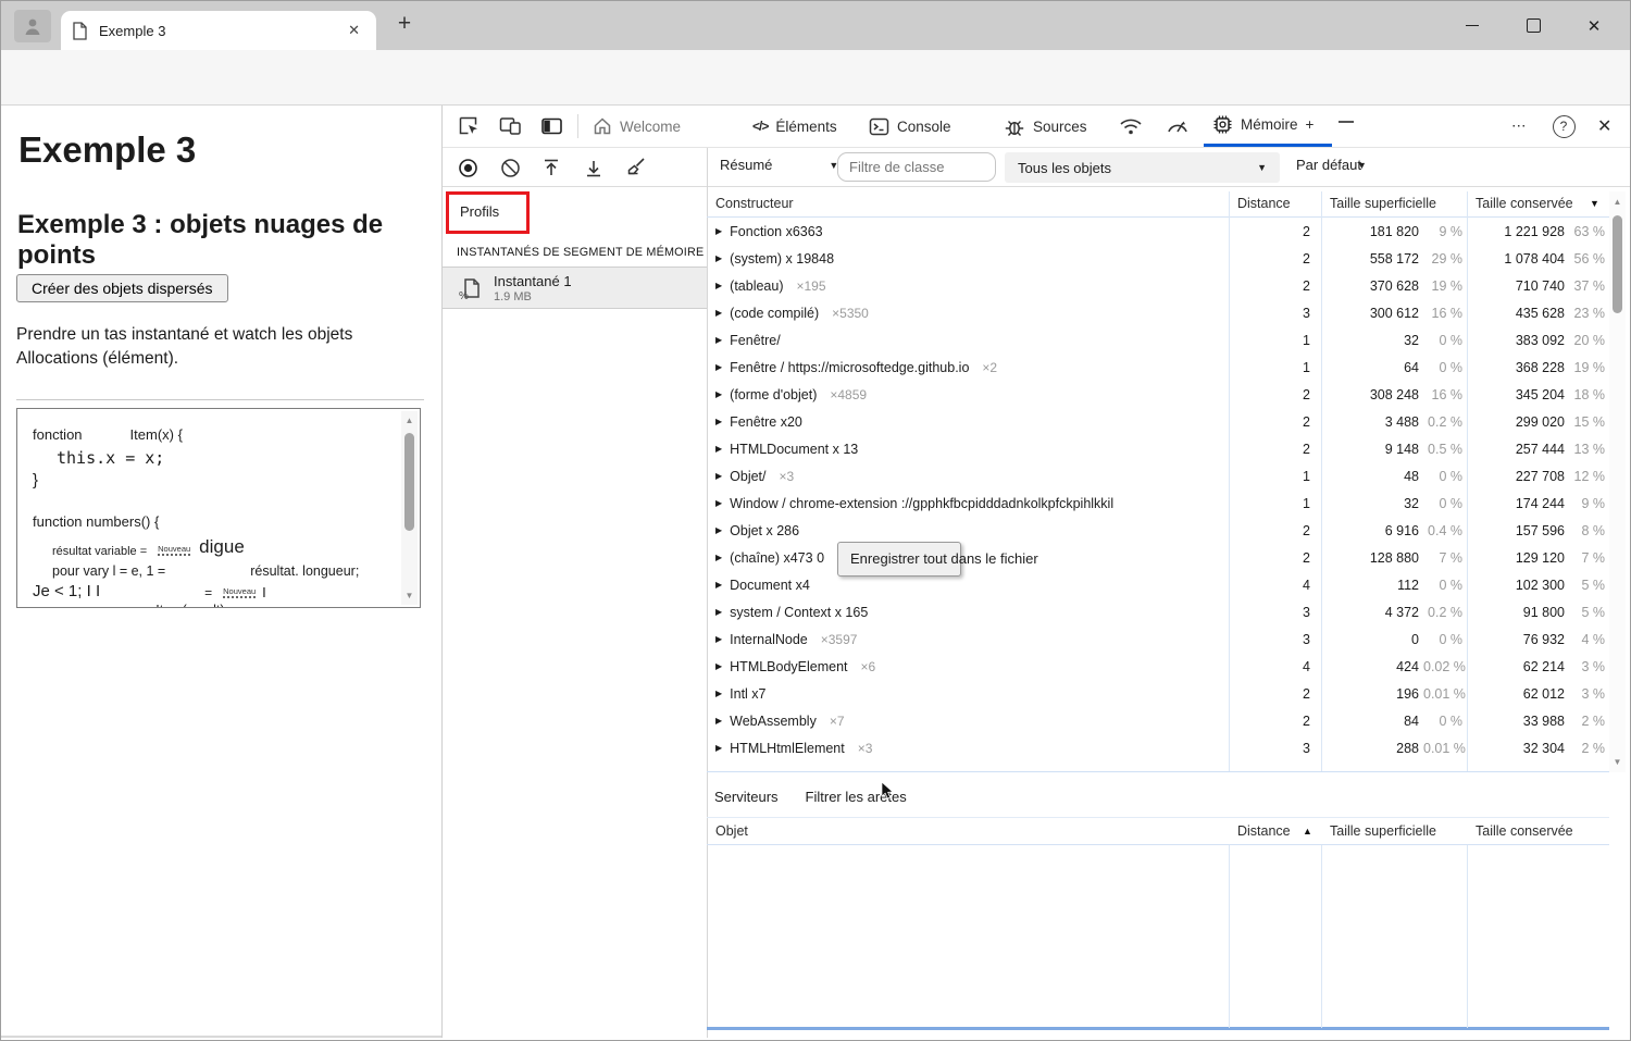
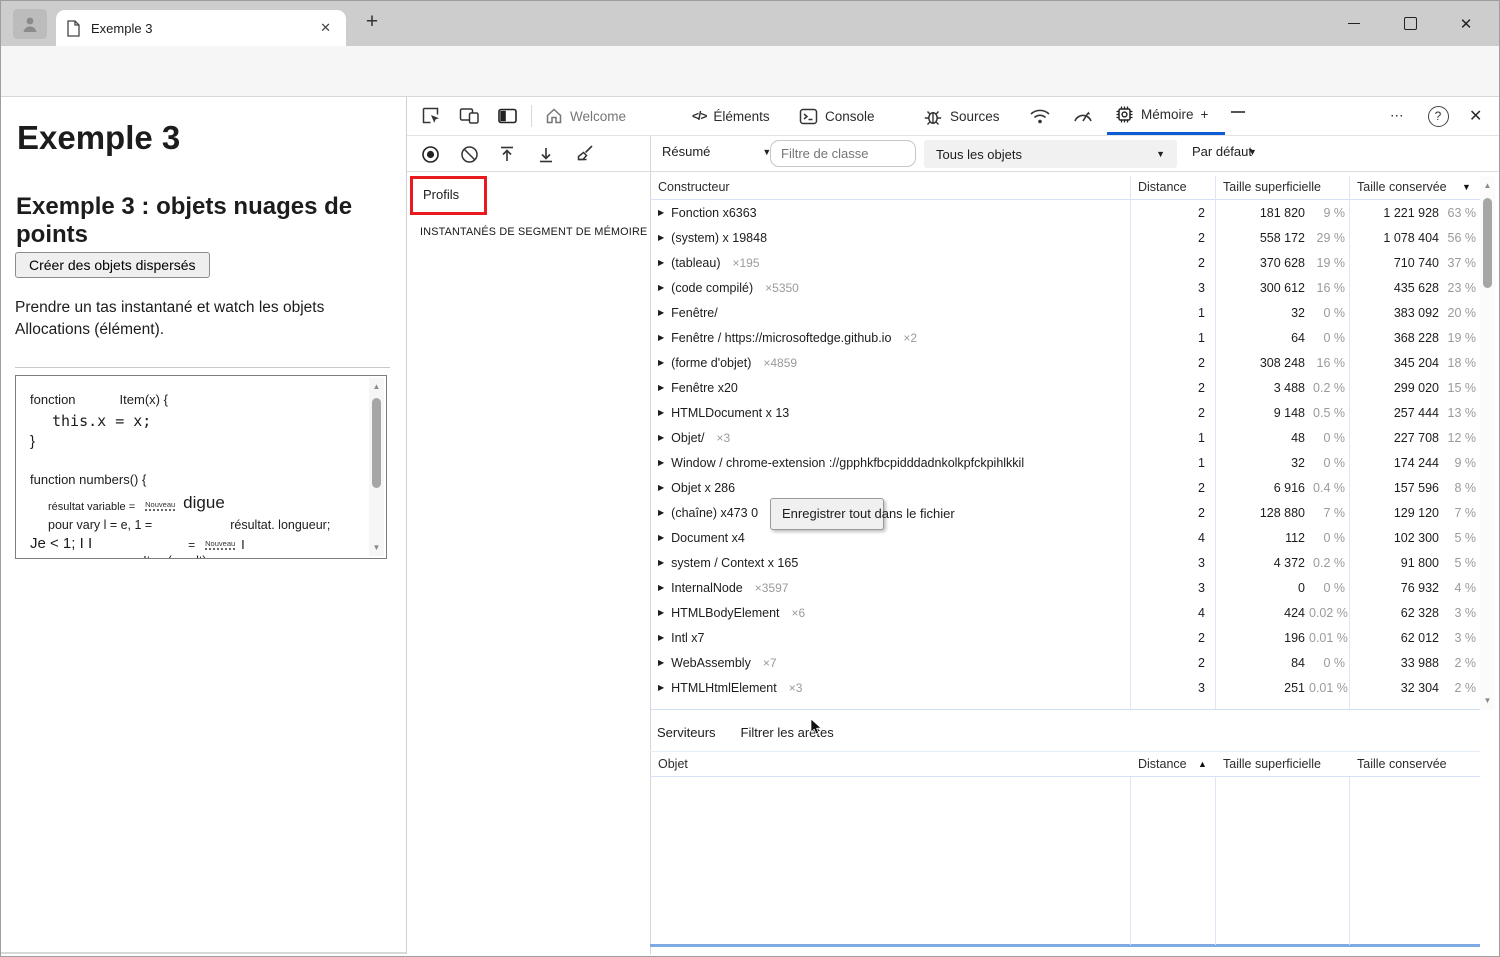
  Exemple 3
  ✕
  +
  ✕
  Exemple 3
  Exemple 3 : objets nuages de points
  Créer des objets dispersés
  Prendre un tas instantané et watch les objets Allocations (élément).
  fonction Item(x) {
  this.x = x;
  }
  function numbers() {
  résultat variable =
  Nouveau
  digue
  pour vary l = e, 1 = résultat. longueur;
  Je < 1; I I
  =
  Nouveau
  I
  ▲
  ▼
  Welcome
  </>
  Éléments
  Console
  Sources
  Mémoire
  +
  ⋯
  ?
  ✕
  Résumé
  ▼
  Filtre de classe
  Tous les objets
  ▼
  Par défaut
  ▼
  Profils
  INSTANTANÉS DE SEGMENT DE MÉMOIRE
- %
- Instantané 1
- 1.9 MB
  Constructeur
  Distance
  Taille superficielle
  Taille conservée
  ▼
  ▶
  Fonction x6363
  2
  181 820
  9 %
  1 221 928
  63 %
  ▶
  (system) x 19848
  2
  558 172
  29 %
  1 078 404
  56 %
  ▶
  (tableau)
  ×195
  2
  370 628
  19 %
  710 740
  37 %
  ▶
  (code compilé)
  ×5350
  3
  300 612
  16 %
  435 628
  23 %
  ▶
  Fenêtre/
  1
  32
  0 %
  383 092
  20 %
  ▶
  Fenêtre / https://microsoftedge.github.io
  ×2
  1
  64
  0 %
  368 228
  19 %
  ▶
  (forme d'objet)
  ×4859
  2
  308 248
  16 %
  345 204
  18 %
  ▶
  Fenêtre x20
  2
  3 488
  0.2 %
  299 020
  15 %
  ▶
  HTMLDocument x 13
  2
  9 148
  0.5 %
  257 444
  13 %
  ▶
  Objet/
  ×3
  1
  48
  0 %
  227 708
  12 %
  ▶
  Window / chrome-extension ://gpphkfbcpidddadnkolkpfckpihlkkil
  1
  32
  0 %
  174 244
  9 %
  ▶
  Objet x 286
  2
  6 916
  0.4 %
  157 596
  8 %
  ▶
  (chaîne) x473 0
  2
  128 880
  7 %
  129 120
  7 %
  ▶
  Document x4
  4
  112
  0 %
  102 300
  5 %
  ▶
  system / Context x 165
  3
  4 372
  0.2 %
  91 800
  5 %
  ▶
  InternalNode
  ×3597
  3
  0
  0 %
  76 932
  4 %
  ▶
  HTMLBodyElement
  ×6
  4
  424
  0.02 %
- 62 214
+ 62 328
  3 %
  ▶
  Intl x7
  2
  196
  0.01 %
  62 012
  3 %
  ▶
  WebAssembly
  ×7
  2
  84
  0 %
  33 988
  2 %
  ▶
  HTMLHtmlElement
  ×3
  3
- 288
+ 251
  0.01 %
  32 304
  2 %
  ▲
  ▼
  Enregistrer tout dans le fichier
  Serviteurs
  Filtrer les arêes
  Objet
  Distance
  ▲
  Taille superficielle
  Taille conservée
